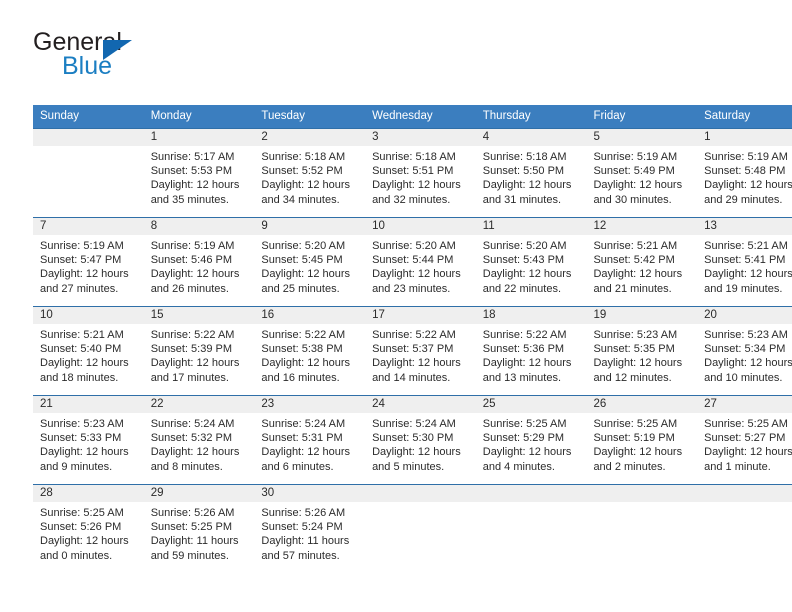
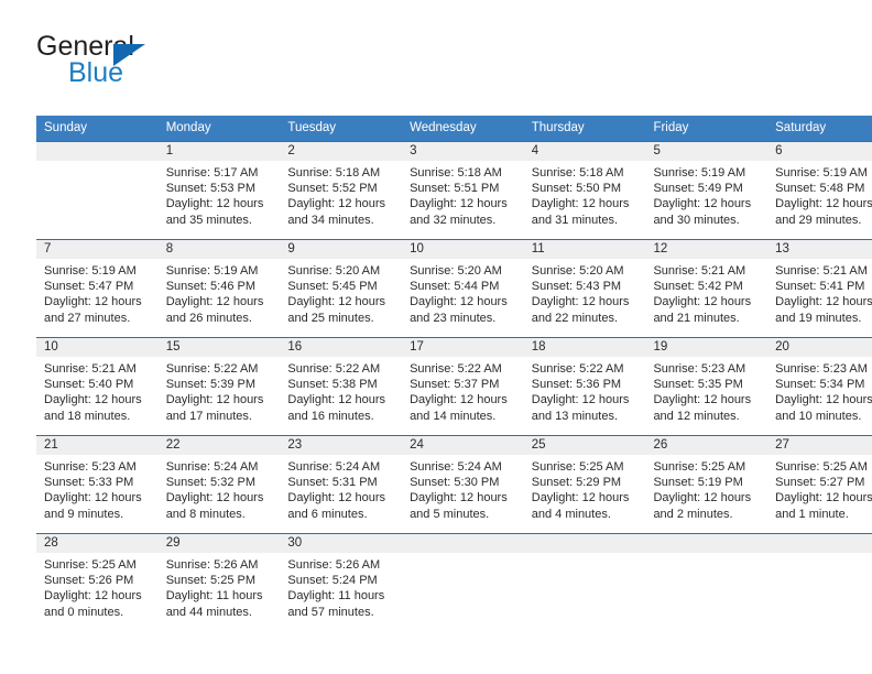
  General
  Blue
  Sunday	Monday	Tuesday	Wednesday	Thursday	Friday	Saturday
- 	1Sunrise: 5:17 AMSunset: 5:53 PMDaylight: 12 hoursand 35 minutes.	2Sunrise: 5:18 AMSunset: 5:52 PMDaylight: 12 hoursand 34 minutes.	3Sunrise: 5:18 AMSunset: 5:51 PMDaylight: 12 hoursand 32 minutes.	4Sunrise: 5:18 AMSunset: 5:50 PMDaylight: 12 hoursand 31 minutes.	5Sunrise: 5:19 AMSunset: 5:49 PMDaylight: 12 hoursand 30 minutes.	1Sunrise: 5:19 AMSunset: 5:48 PMDaylight: 12 hoursand 29 minutes.
+ 	1Sunrise: 5:17 AMSunset: 5:53 PMDaylight: 12 hoursand 35 minutes.	2Sunrise: 5:18 AMSunset: 5:52 PMDaylight: 12 hoursand 34 minutes.	3Sunrise: 5:18 AMSunset: 5:51 PMDaylight: 12 hoursand 32 minutes.	4Sunrise: 5:18 AMSunset: 5:50 PMDaylight: 12 hoursand 31 minutes.	5Sunrise: 5:19 AMSunset: 5:49 PMDaylight: 12 hoursand 30 minutes.	6Sunrise: 5:19 AMSunset: 5:48 PMDaylight: 12 hoursand 29 minutes.
  7Sunrise: 5:19 AMSunset: 5:47 PMDaylight: 12 hoursand 27 minutes.	8Sunrise: 5:19 AMSunset: 5:46 PMDaylight: 12 hoursand 26 minutes.	9Sunrise: 5:20 AMSunset: 5:45 PMDaylight: 12 hoursand 25 minutes.	10Sunrise: 5:20 AMSunset: 5:44 PMDaylight: 12 hoursand 23 minutes.	11Sunrise: 5:20 AMSunset: 5:43 PMDaylight: 12 hoursand 22 minutes.	12Sunrise: 5:21 AMSunset: 5:42 PMDaylight: 12 hoursand 21 minutes.	13Sunrise: 5:21 AMSunset: 5:41 PMDaylight: 12 hoursand 19 minutes.
  10Sunrise: 5:21 AMSunset: 5:40 PMDaylight: 12 hoursand 18 minutes.	15Sunrise: 5:22 AMSunset: 5:39 PMDaylight: 12 hoursand 17 minutes.	16Sunrise: 5:22 AMSunset: 5:38 PMDaylight: 12 hoursand 16 minutes.	17Sunrise: 5:22 AMSunset: 5:37 PMDaylight: 12 hoursand 14 minutes.	18Sunrise: 5:22 AMSunset: 5:36 PMDaylight: 12 hoursand 13 minutes.	19Sunrise: 5:23 AMSunset: 5:35 PMDaylight: 12 hoursand 12 minutes.	20Sunrise: 5:23 AMSunset: 5:34 PMDaylight: 12 hoursand 10 minutes.
  21Sunrise: 5:23 AMSunset: 5:33 PMDaylight: 12 hoursand 9 minutes.	22Sunrise: 5:24 AMSunset: 5:32 PMDaylight: 12 hoursand 8 minutes.	23Sunrise: 5:24 AMSunset: 5:31 PMDaylight: 12 hoursand 6 minutes.	24Sunrise: 5:24 AMSunset: 5:30 PMDaylight: 12 hoursand 5 minutes.	25Sunrise: 5:25 AMSunset: 5:29 PMDaylight: 12 hoursand 4 minutes.	26Sunrise: 5:25 AMSunset: 5:19 PMDaylight: 12 hoursand 2 minutes.	27Sunrise: 5:25 AMSunset: 5:27 PMDaylight: 12 hoursand 1 minute.
- 28Sunrise: 5:25 AMSunset: 5:26 PMDaylight: 12 hoursand 0 minutes.	29Sunrise: 5:26 AMSunset: 5:25 PMDaylight: 11 hoursand 59 minutes.	30Sunrise: 5:26 AMSunset: 5:24 PMDaylight: 11 hoursand 57 minutes.
+ 28Sunrise: 5:25 AMSunset: 5:26 PMDaylight: 12 hoursand 0 minutes.	29Sunrise: 5:26 AMSunset: 5:25 PMDaylight: 11 hoursand 44 minutes.	30Sunrise: 5:26 AMSunset: 5:24 PMDaylight: 11 hoursand 57 minutes.
